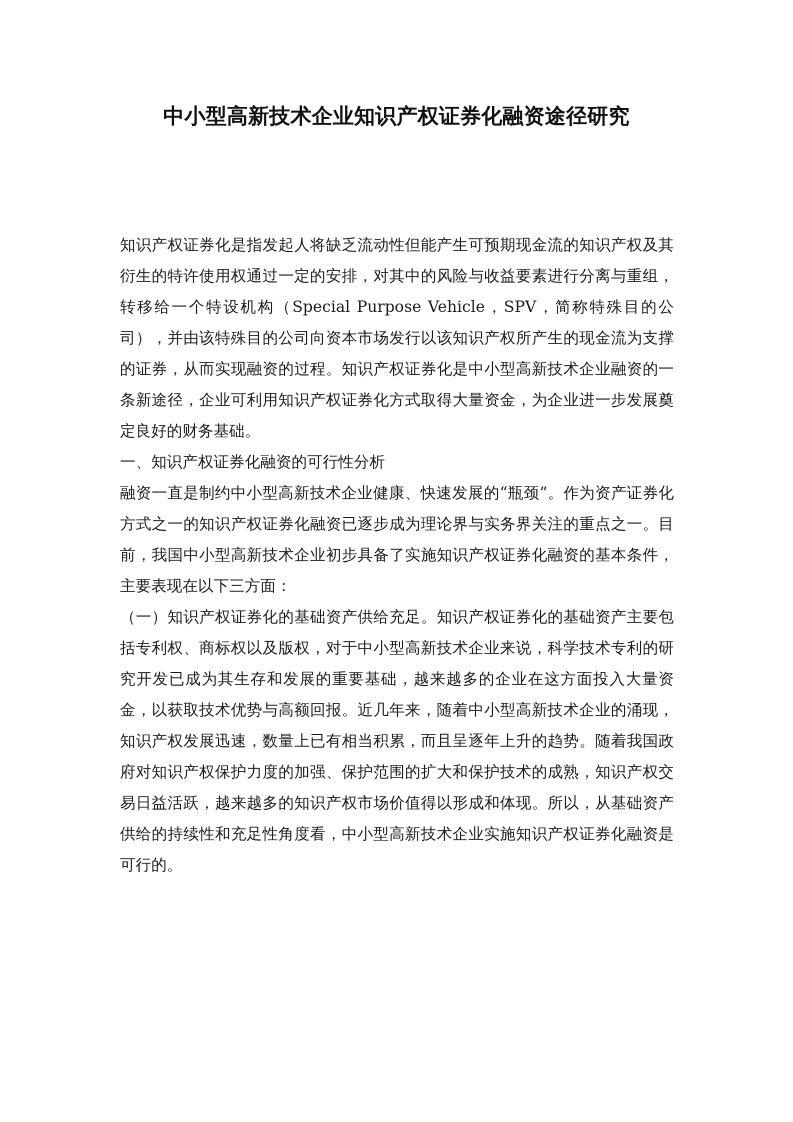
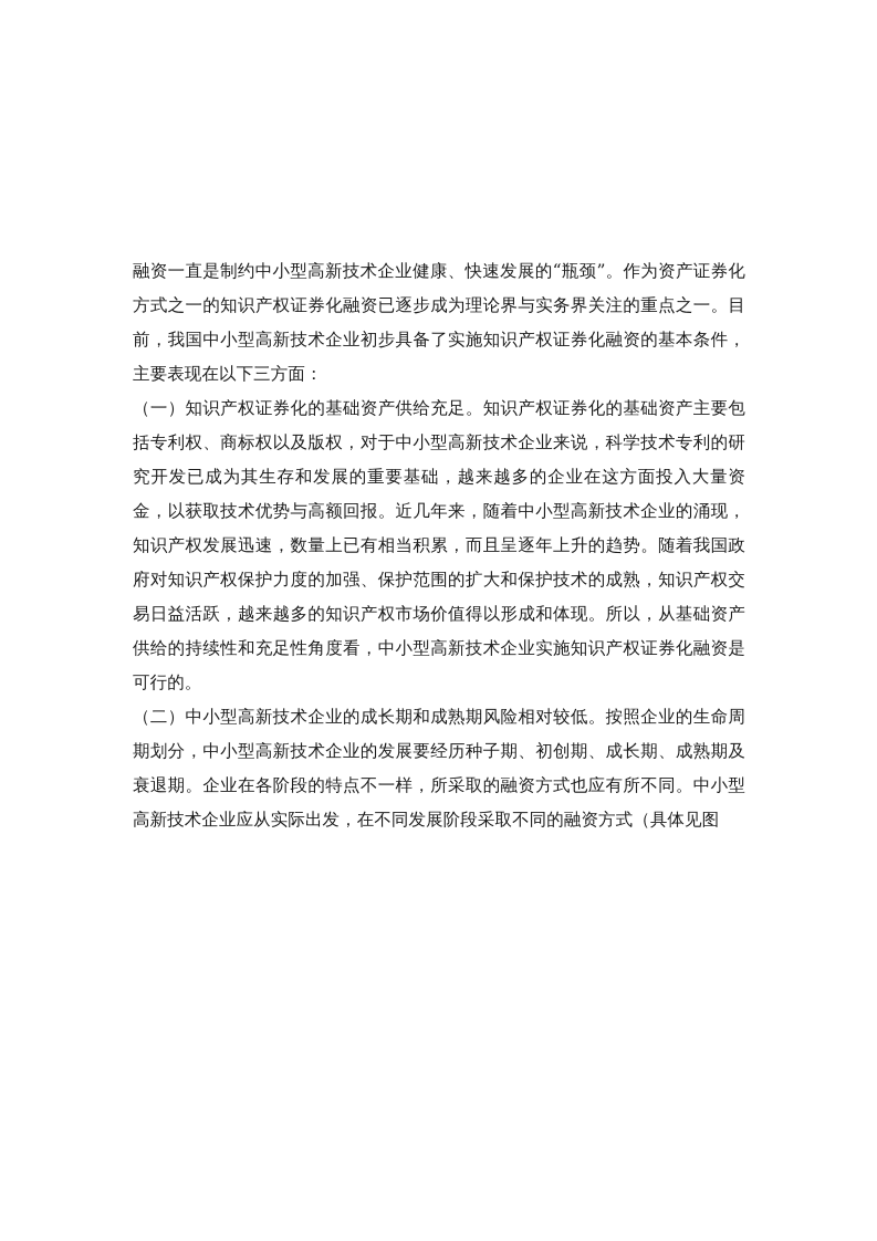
- 中小型高新技术企业知识产权证券化融资途径研究
- 知识产权证券化是指发起人将缺乏流动性但能产生可预期现金流的知识产权及其衍生的特许使用权通过一定的安排，对其中的风险与收益要素进行分离与重组，转移给一个特设机构（Special Purpose Vehicle，SPV，简称特殊目的公司），并由该特殊目的公司向资本市场发行以该知识产权所产生的现金流为支撑的证券，从而实现融资的过程。知识产权证券化是中小型高新技术企业融资的一条新途径，企业可利用知识产权证券化方式取得大量资金，为企业进一步发展奠定良好的财务基础。
- 一、知识产权证券化融资的可行性分析
  融资一直是制约中小型高新技术企业健康、快速发展的“瓶颈”。作为资产证券化方式之一的知识产权证券化融资已逐步成为理论界与实务界关注的重点之一。目前，我国中小型高新技术企业初步具备了实施知识产权证券化融资的基本条件，主要表现在以下三方面：
  （一）知识产权证券化的基础资产供给充足。知识产权证券化的基础资产主要包括专利权、商标权以及版权，对于中小型高新技术企业来说，科学技术专利的研究开发已成为其生存和发展的重要基础，越来越多的企业在这方面投入大量资金，以获取技术优势与高额回报。近几年来，随着中小型高新技术企业的涌现，知识产权发展迅速，数量上已有相当积累，而且呈逐年上升的趋势。随着我国政府对知识产权保护力度的加强、保护范围的扩大和保护技术的成熟，知识产权交易日益活跃，越来越多的知识产权市场价值得以形成和体现。所以，从基础资产供给的持续性和充足性角度看，中小型高新技术企业实施知识产权证券化融资是可行的。
+ （二）中小型高新技术企业的成长期和成熟期风险相对较低。按照企业的生命周期划分，中小型高新技术企业的发展要经历种子期、初创期、成长期、成熟期及衰退期。企业在各阶段的特点不一样，所采取的融资方式也应有所不同。中小型高新技术企业应从实际出发，在不同发展阶段采取不同的融资方式（具体见图
